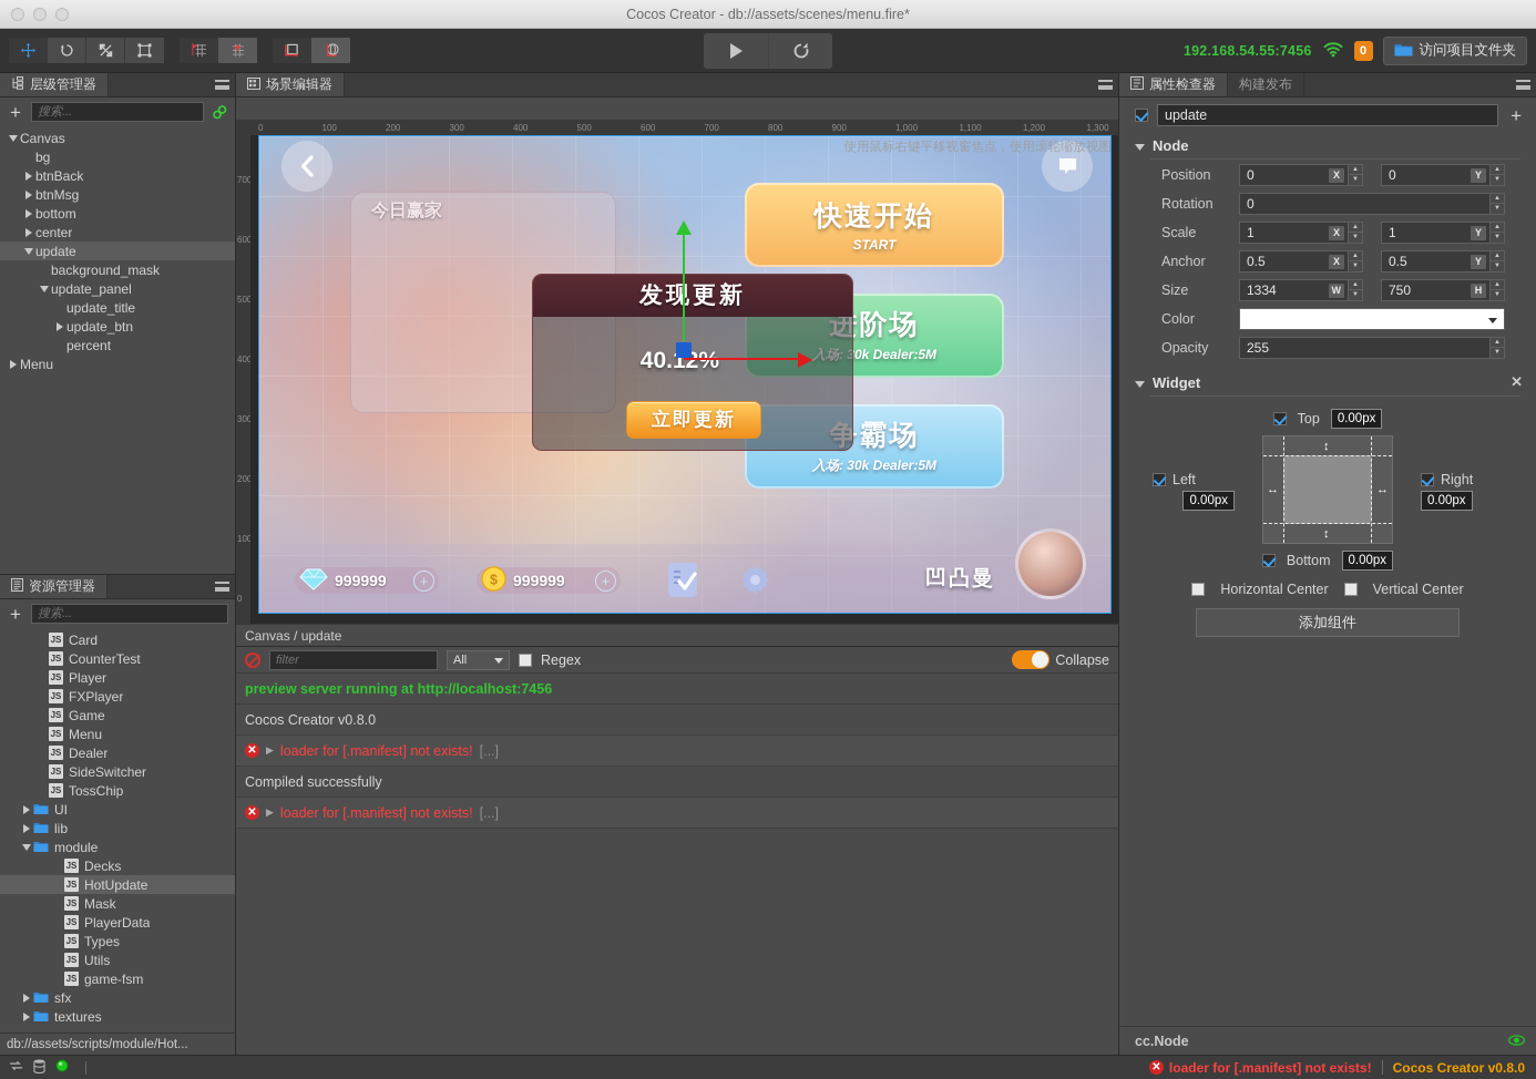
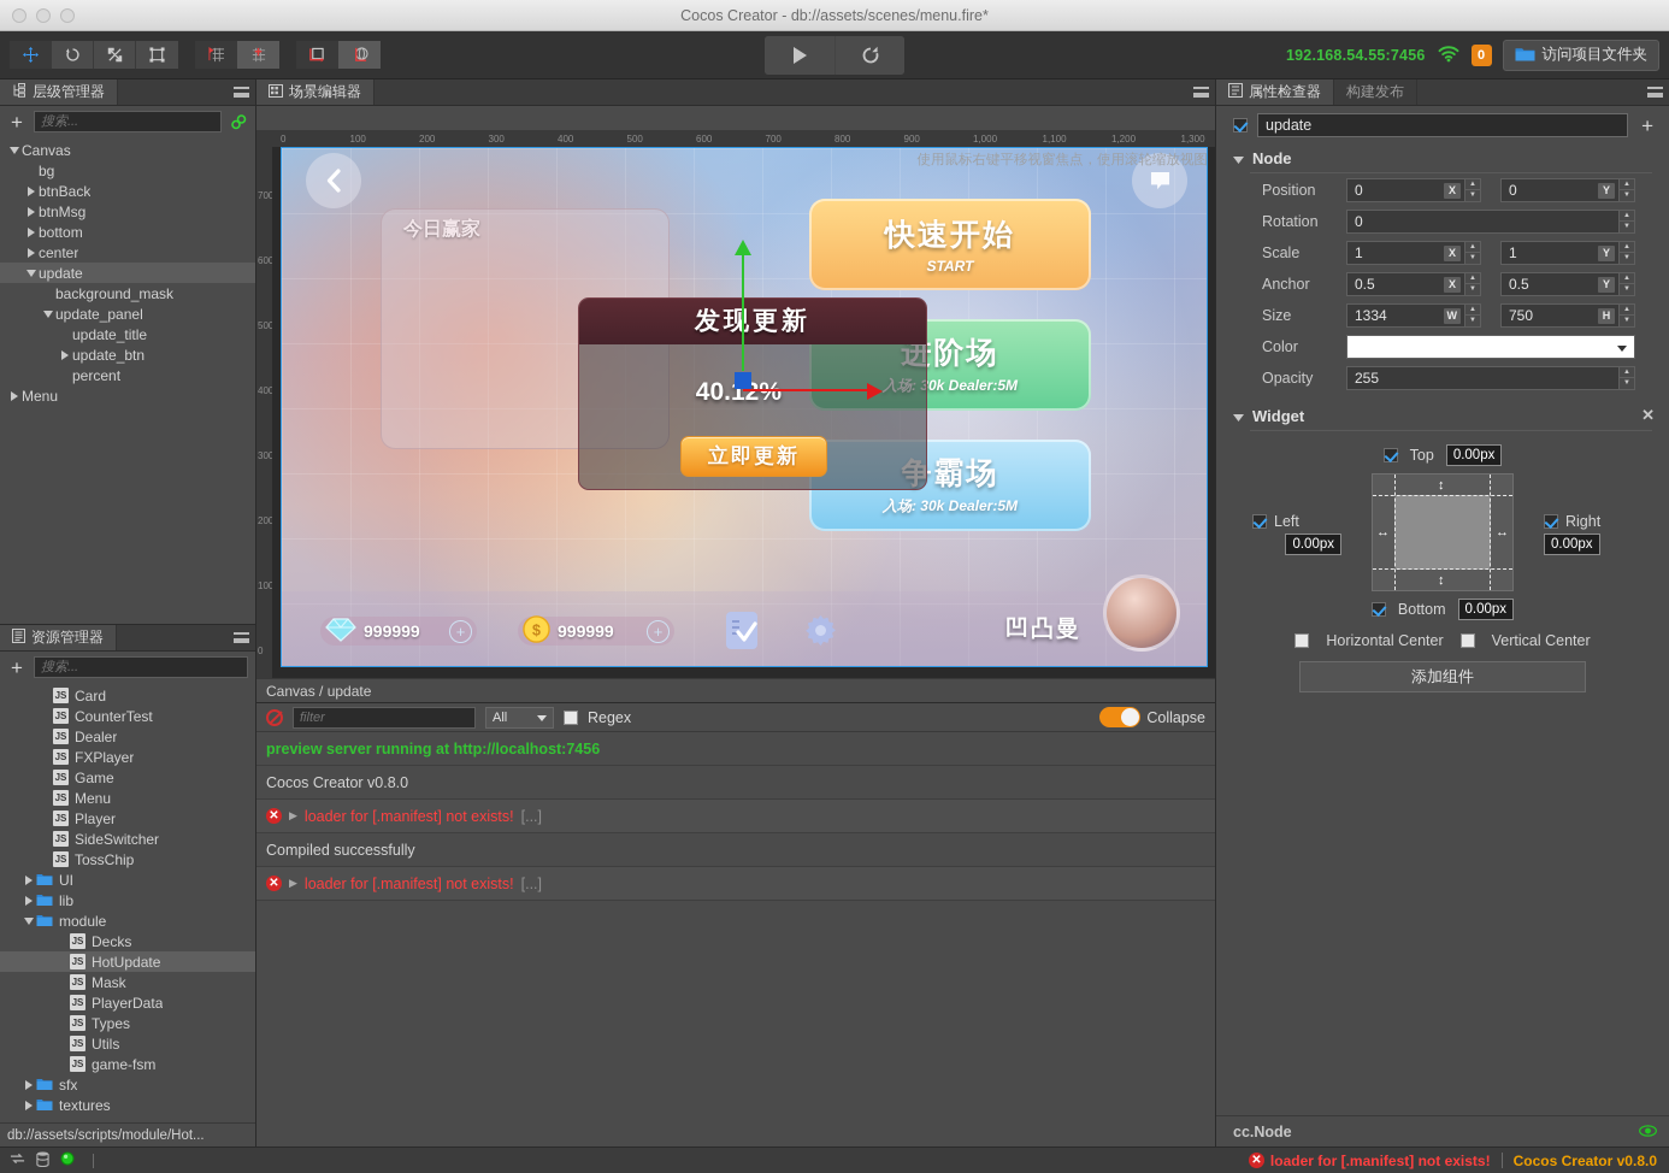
  Cocos Creator - db://assets/scenes/menu.fire*
  192.168.54.55:7456
  0
  访问项目文件夹
  层级管理器
  +
  搜索...
  Canvas
  bg
  btnBack
  btnMsg
  bottom
  center
  update
  background_mask
  update_panel
  update_title
  update_btn
  percent
  Menu
  资源管理器
  +
  搜索...
  JS
  Card
  JS
  CounterTest
  JS
- Player
+ Dealer
  JS
  FXPlayer
  JS
  Game
  JS
  Menu
  JS
- Dealer
+ Player
  JS
  SideSwitcher
  JS
  TossChip
  UI
  lib
  module
  JS
  Decks
  JS
  HotUpdate
  JS
  Mask
  JS
  PlayerData
  JS
  Types
  JS
  Utils
  JS
  game-fsm
  sfx
  textures
  db://assets/scripts/module/Hot...
  场景编辑器
  0
  100
  200
  300
  400
  500
  600
  700
  800
  900
  1,000
  1,100
  1,200
  1,300
  0
  100
  200
  300
  400
  500
  600
  700
  今日赢家
  快速开始
  START
  进阶场
  入场: 30k Dealer:5M
  争霸场
  入场: 30k Dealer:5M
  999999
  +
  $
  999999
  +
  凹凸曼
  发现更新
  40.12%
  立即更新
  使用鼠标右键平移视窗焦点，使用滚轮缩放视图
  Canvas / update
  filter
  All
  Regex
  Collapse
  preview server running at http://localhost:7456
  Cocos Creator v0.8.0
  ✕
  ▶
  loader for [.manifest] not exists!
  [...]
  Compiled successfully
  ✕
  ▶
  loader for [.manifest] not exists!
  [...]
  属性检查器
  构建发布
  update
  +
  Node
  Position
  0
  X
  0
  Y
  Rotation
  0
  Scale
  1
  X
  1
  Y
  Anchor
  0.5
  X
  0.5
  Y
  Size
  1334
  W
  750
  H
  Color
  Opacity
  255
  Widget
  ✕
  Top
  0.00px
  Left
  0.00px
  ↕
  ↕
  ↔
  ↔
  Right
  0.00px
  Bottom
  0.00px
  Horizontal Center
  Vertical Center
  添加组件
  cc.Node
  ✕
  loader for [.manifest] not exists!
  Cocos Creator v0.8.0
